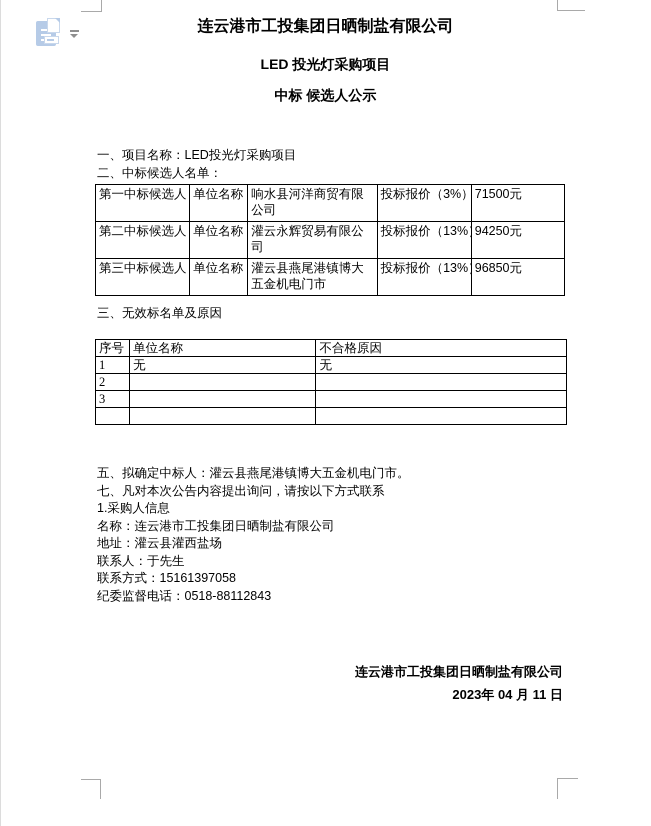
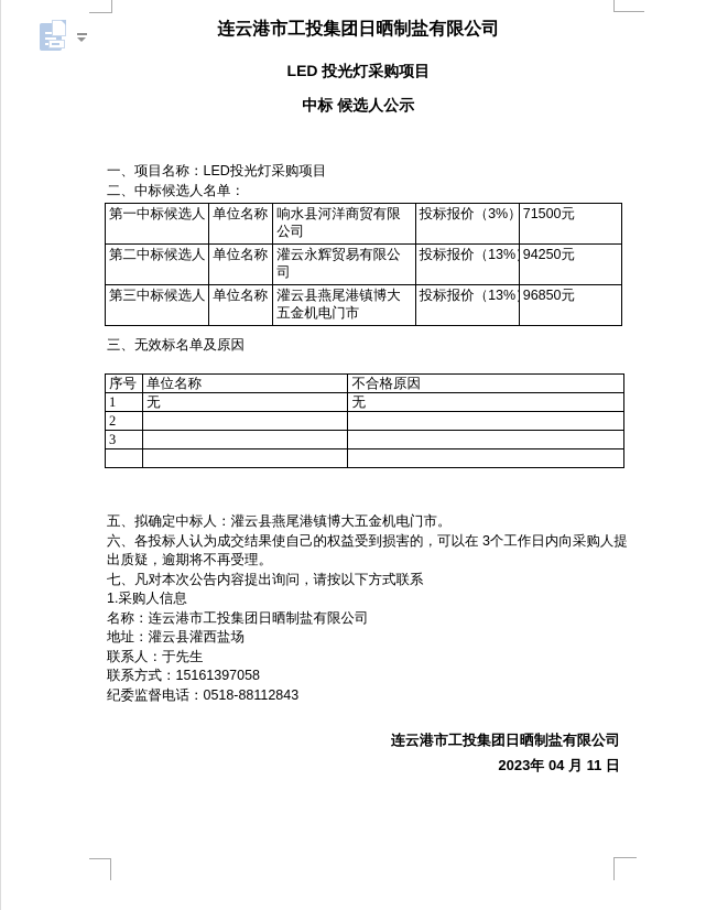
  连云港市工投集团日晒制盐有限公司
  LED 投光灯采购项目
  中标 候选人公示
  一、项目名称：LED投光灯采购项目
  二、中标候选人名单：
  第一中标候选人	单位名称	响水县河洋商贸有限公司	投标报价（3%）	71500元
  第二中标候选人	单位名称	灌云永辉贸易有限公司	投标报价（13%	94250元
  第三中标候选人	单位名称	灌云县燕尾港镇博大五金机电门市	投标报价（13%	96850元
  三、无效标名单及原因
  序号	单位名称	不合格原因
  1	无	无
  2
  3
  五、拟确定中标人：灌云县燕尾港镇博大五金机电门市。
+ 六、各投标人认为成交结果使自己的权益受到损害的，可以在 3个工作日内向采购人提出质疑，逾期将不再受理。
  七、凡对本次公告内容提出询问，请按以下方式联系
  1.采购人信息
  名称：连云港市工投集团日晒制盐有限公司
  地址：灌云县灌西盐场
  联系人：于先生
  联系方式：15161397058
  纪委监督电话：0518-88112843
  连云港市工投集团日晒制盐有限公司
  2023年 04 月 11 日
